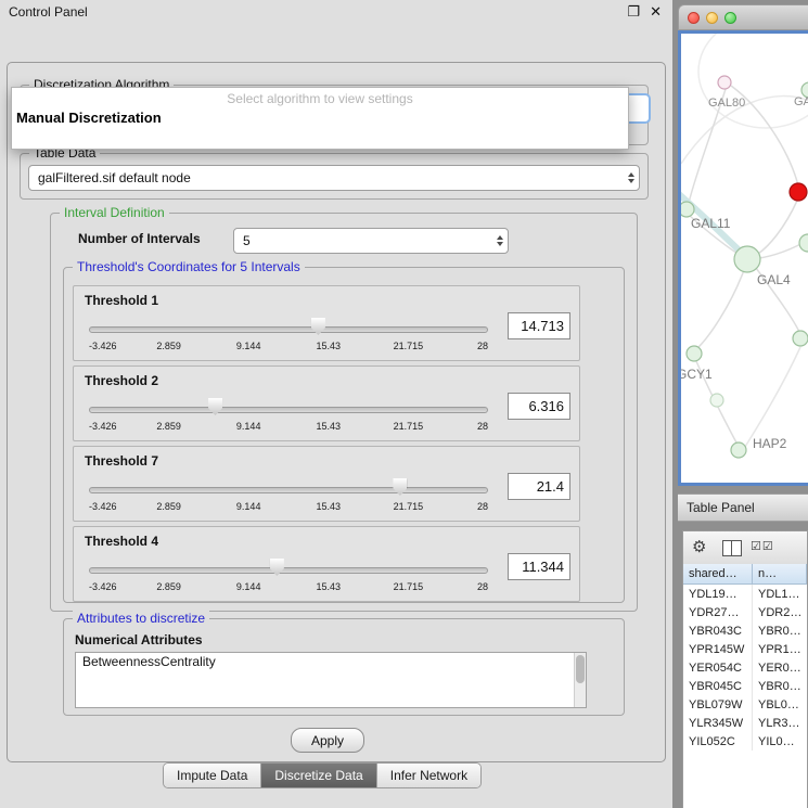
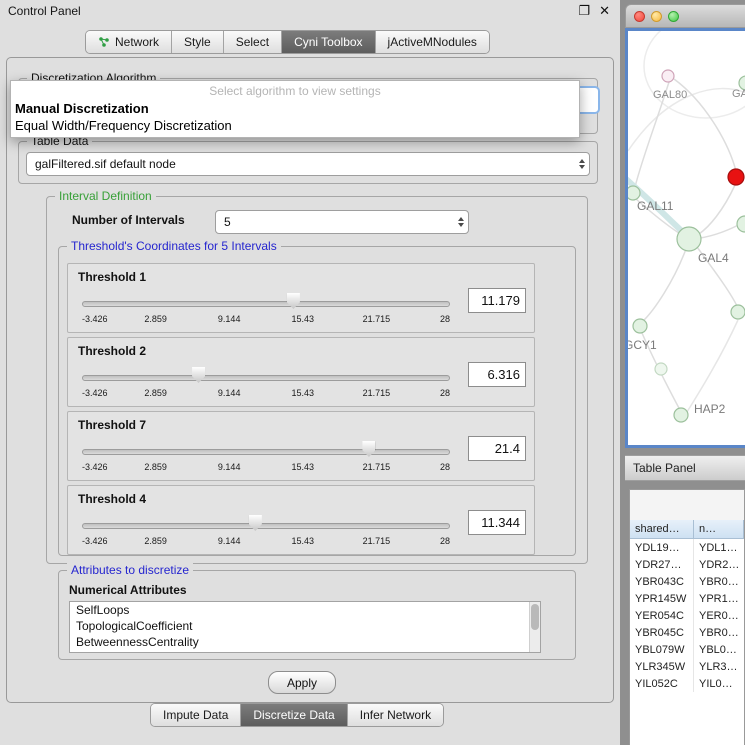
  Control Panel
  ❐
  ✕
+ Network
+ Style
+ Select
+ Cyni Toolbox
+ jActiveMNodules
  Discretization Algorithm
  Select algorithm to view settings
  Manual Discretization
+ Equal Width/Frequency Discretization
  Table Data
  galFiltered.sif default node
  Interval Definition
  Number of Intervals
  5
  Threshold's Coordinates for 5 Intervals
  Threshold 1
  -3.426
  2.859
  9.144
  15.43
  21.715
  28
- 14.713
+ 11.179
  Threshold 2
  -3.426
  2.859
  9.144
  15.43
  21.715
  28
  6.316
  Threshold 7
  -3.426
  2.859
  9.144
  15.43
  21.715
  28
  21.4
  Threshold 4
  -3.426
  2.859
  9.144
  15.43
  21.715
  28
  11.344
  Attributes to discretize
  Numerical Attributes
+ SelfLoops
+ TopologicalCoefficient
  BetweennessCentrality
  Apply
  Impute Data
  Discretize Data
  Infer Network
  GAL80
  GA
  GAL11
  GAL4
  GCY1
  HAP2
  Table Panel
- ⚙
- ☑☑
  shared…
  n…
  YDL19…
  YDL1…
  YDR27…
  YDR2…
  YBR043C
  YBR0…
  YPR145W
  YPR1…
  YER054C
  YER0…
  YBR045C
  YBR0…
  YBL079W
  YBL0…
  YLR345W
  YLR3…
  YIL052C
  YIL0…
